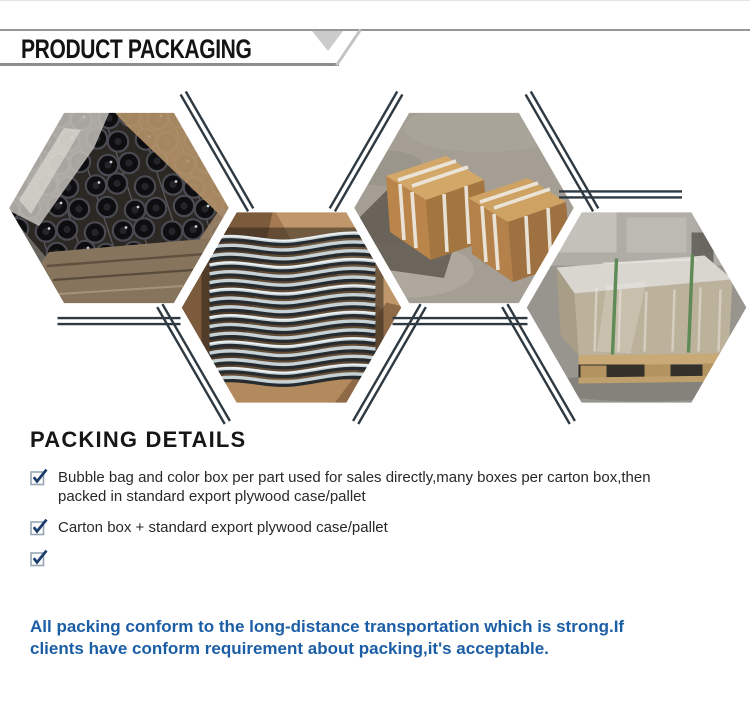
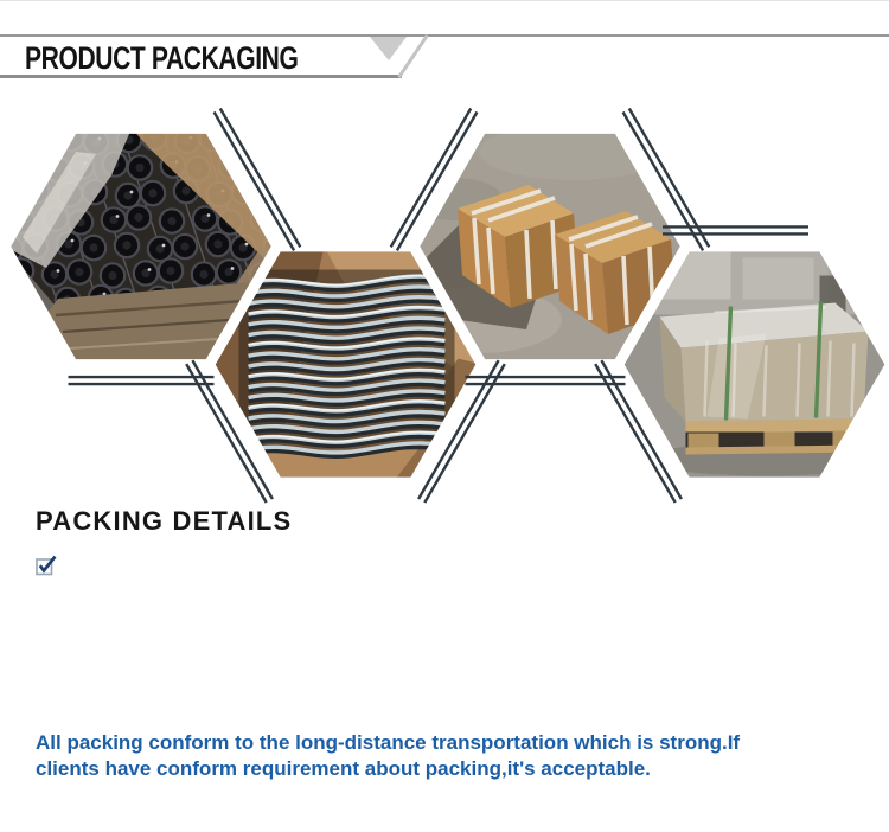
  PRODUCT PACKAGING
  PACKING DETAILS
- Bubble bag and color box per part used for sales directly,many boxes per carton box,then packed in standard export plywood case/pallet
- Carton box + standard export plywood case/pallet
  All packing conform to the long-distance transportation which is strong.If clients have conform requirement about packing,it's acceptable.
